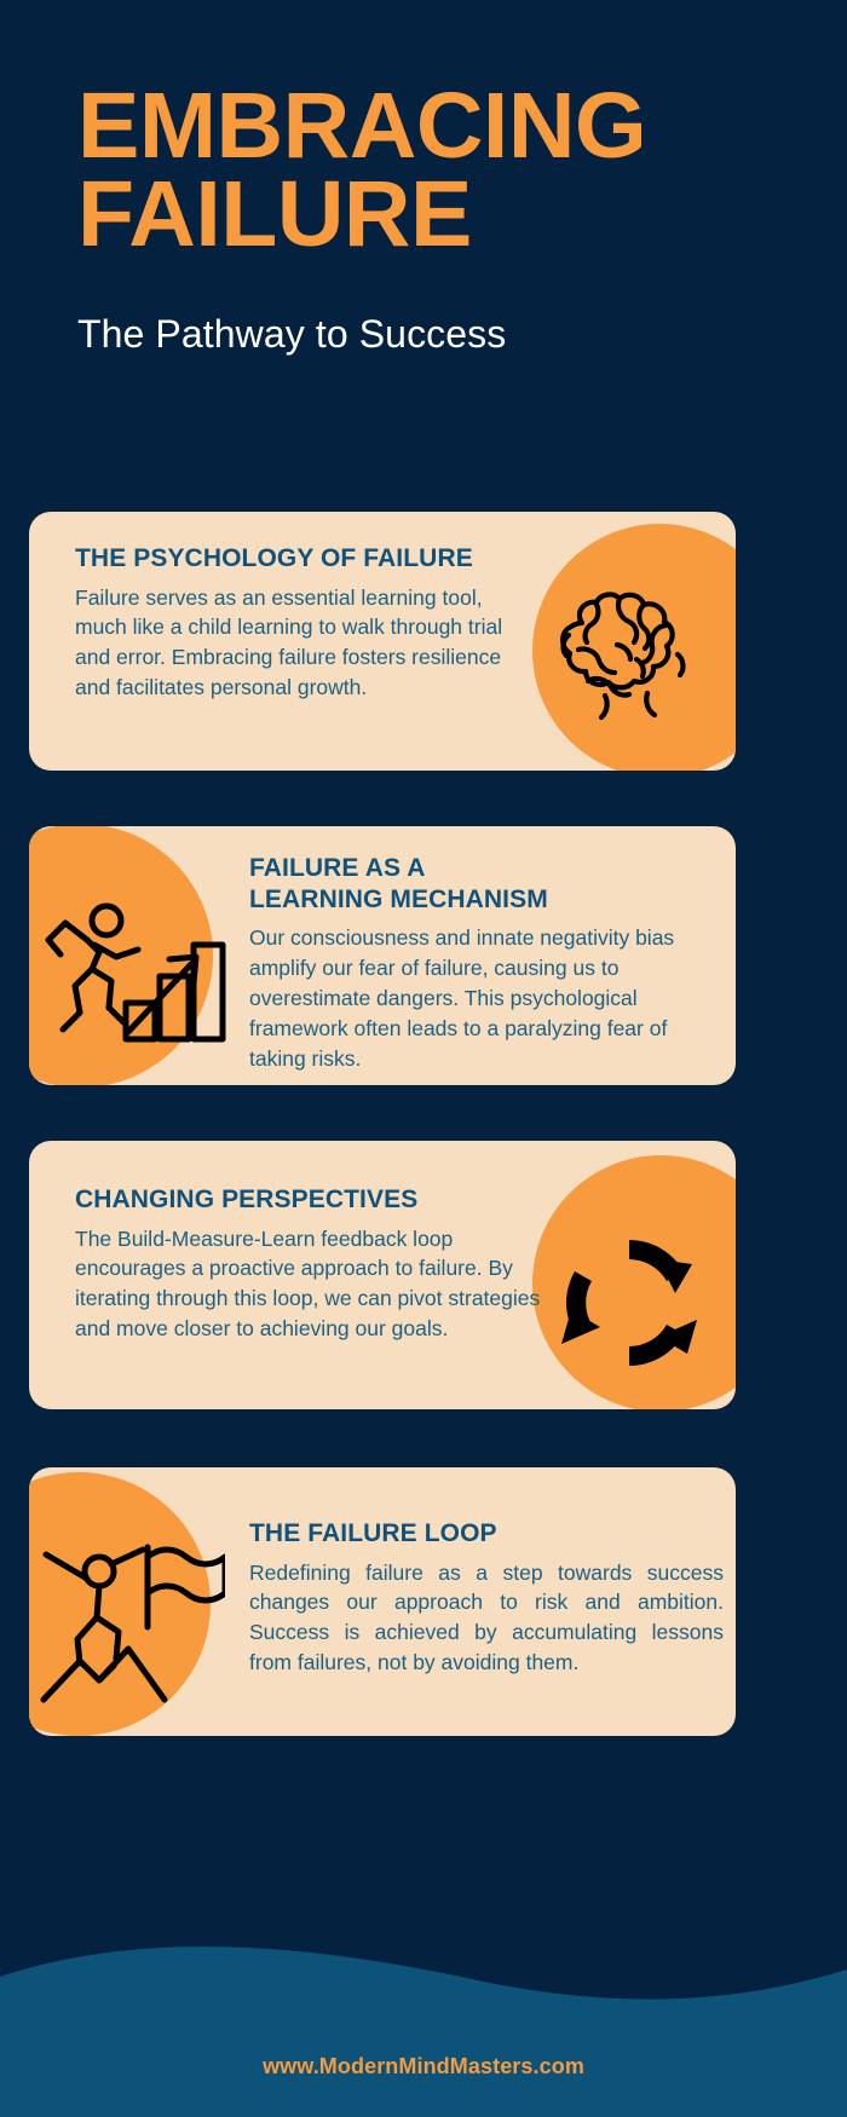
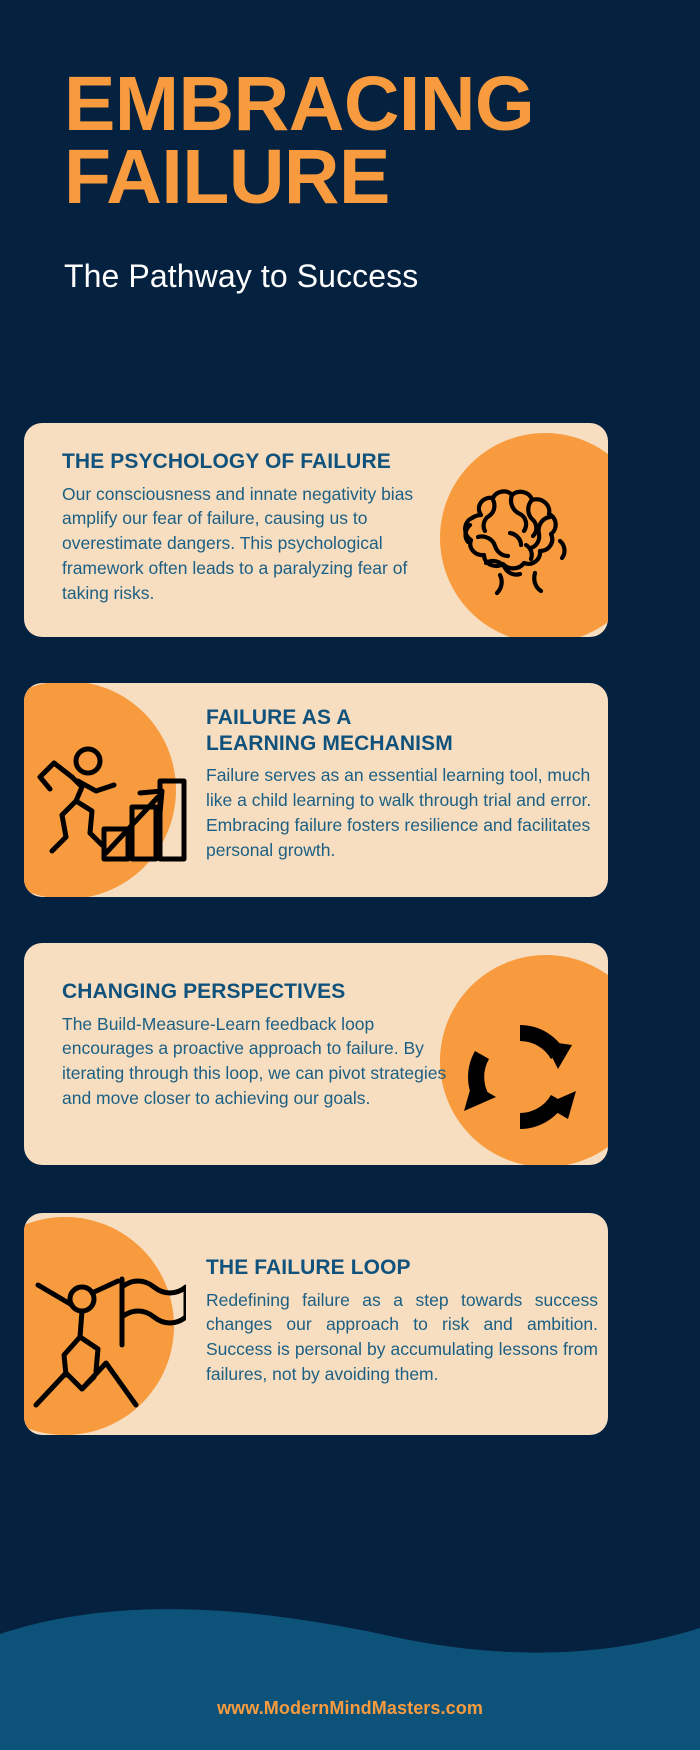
  EMBRACING
  FAILURE
  The Pathway to Success
  THE PSYCHOLOGY OF FAILURE
- Failure serves as an essential learning tool, much like a child learning to walk through trial and error. Embracing failure fosters resilience and facilitates personal growth.
+ Our consciousness and innate negativity bias amplify our fear of failure, causing us to overestimate dangers. This psychological framework often leads to a paralyzing fear of taking risks.
  FAILURE AS A
  LEARNING MECHANISM
- Our consciousness and innate negativity bias amplify our fear of failure, causing us to overestimate dangers. This psychological framework often leads to a paralyzing fear of taking risks.
+ Failure serves as an essential learning tool, much like a child learning to walk through trial and error. Embracing failure fosters resilience and facilitates personal growth.
  CHANGING PERSPECTIVES
  The Build-Measure-Learn feedback loop encourages a proactive approach to failure. By iterating through this loop, we can pivot strategies and move closer to achieving our goals.
  THE FAILURE LOOP
- Redefining failure as a step towards success changes our approach to risk and ambition. Success is achieved by accumulating lessons from failures, not by avoiding them.
+ Redefining failure as a step towards success changes our approach to risk and ambition. Success is personal by accumulating lessons from failures, not by avoiding them.
  www.ModernMindMasters.com
